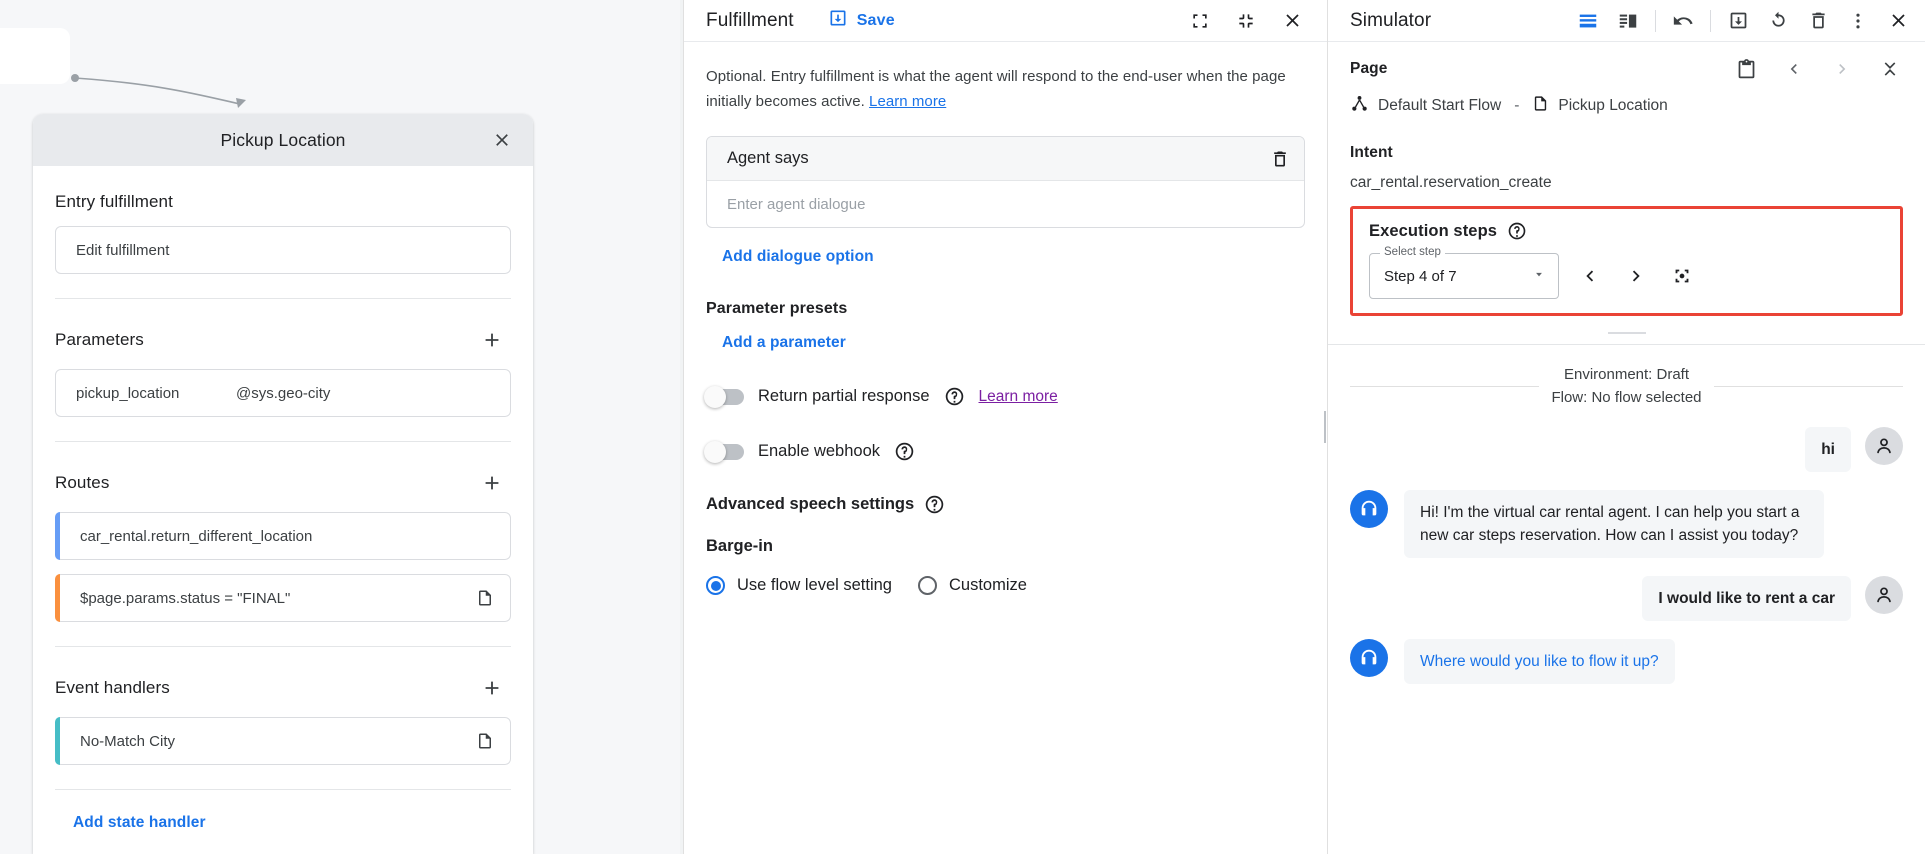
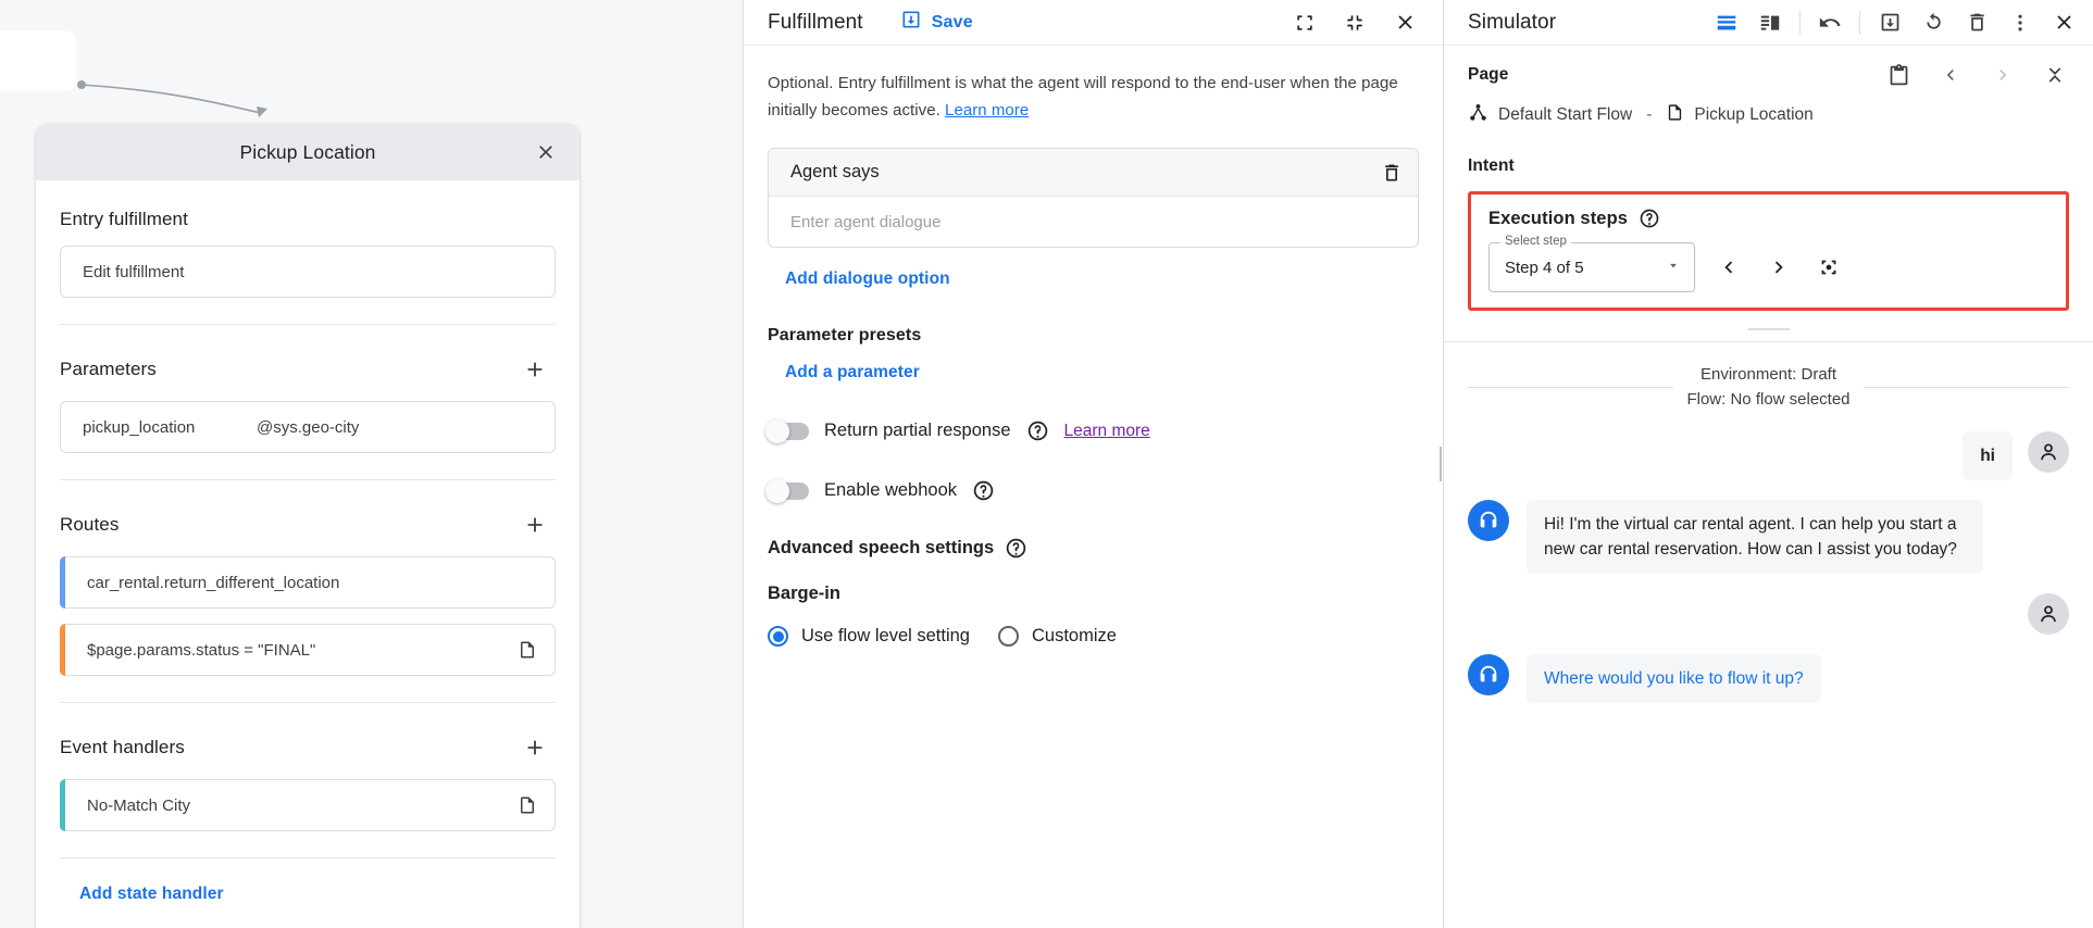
  Pickup Location
  Entry fulfillment
  Edit fulfillment
  Parameters
  pickup_location
  @sys.geo-city
  Routes
  car_rental.return_different_location
  $page.params.status = "FINAL"
  Event handlers
  No-Match City
  Add state handler
  Fulfillment
  Save
  Optional. Entry fulfillment is what the agent will respond to the end-user when the page initially becomes active. Learn more
  Agent says
  Enter agent dialogue
  Add dialogue option
  Parameter presets
  Add a parameter
  Return partial response
  Learn more
  Enable webhook
  Advanced speech settings
  Barge-in
  Use flow level setting
  Customize
  Simulator
  Page
  Default Start Flow
  -
  Pickup Location
  Intent
- car_rental.reservation_create
  Execution steps
  Select step
- Step 4 of 7
+ Step 4 of 5
  Environment: Draft
  Flow: No flow selected
  hi
- Hi! I'm the virtual car rental agent. I can help you start a new car steps reservation. How can I assist you today?
+ Hi! I'm the virtual car rental agent. I can help you start a new car rental reservation. How can I assist you today?
- I would like to rent a car
  Where would you like to flow it up?
